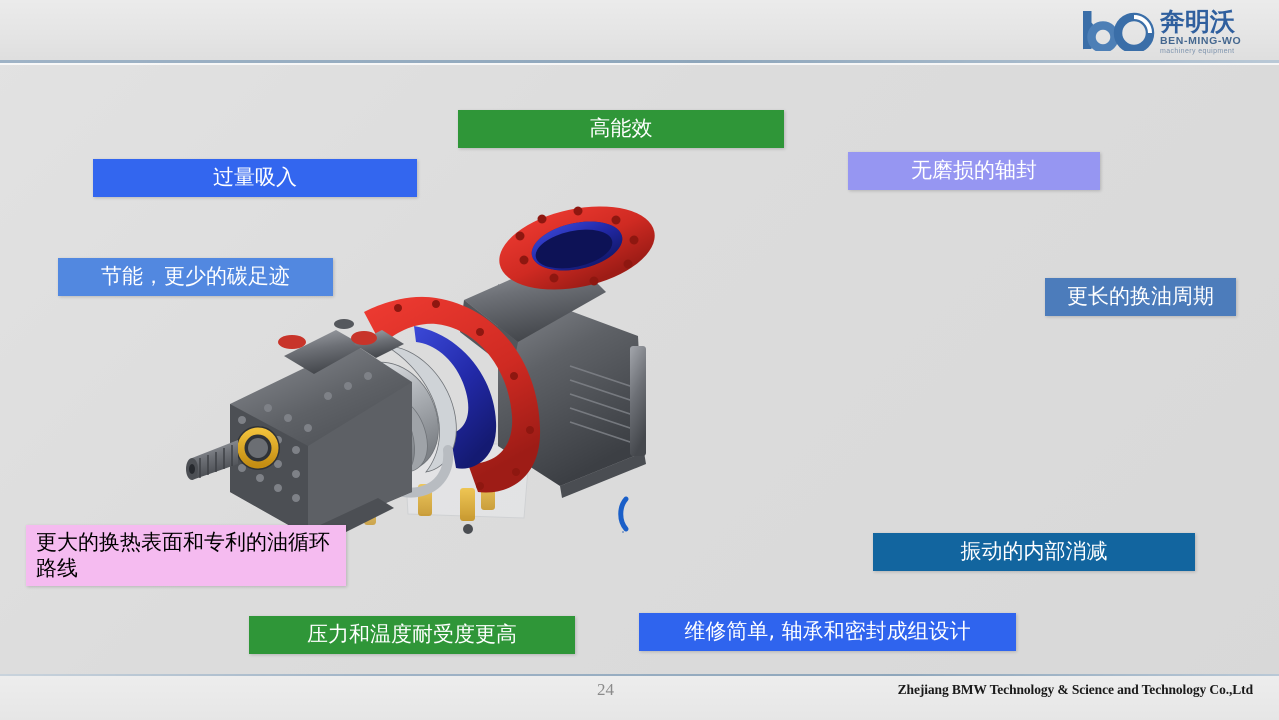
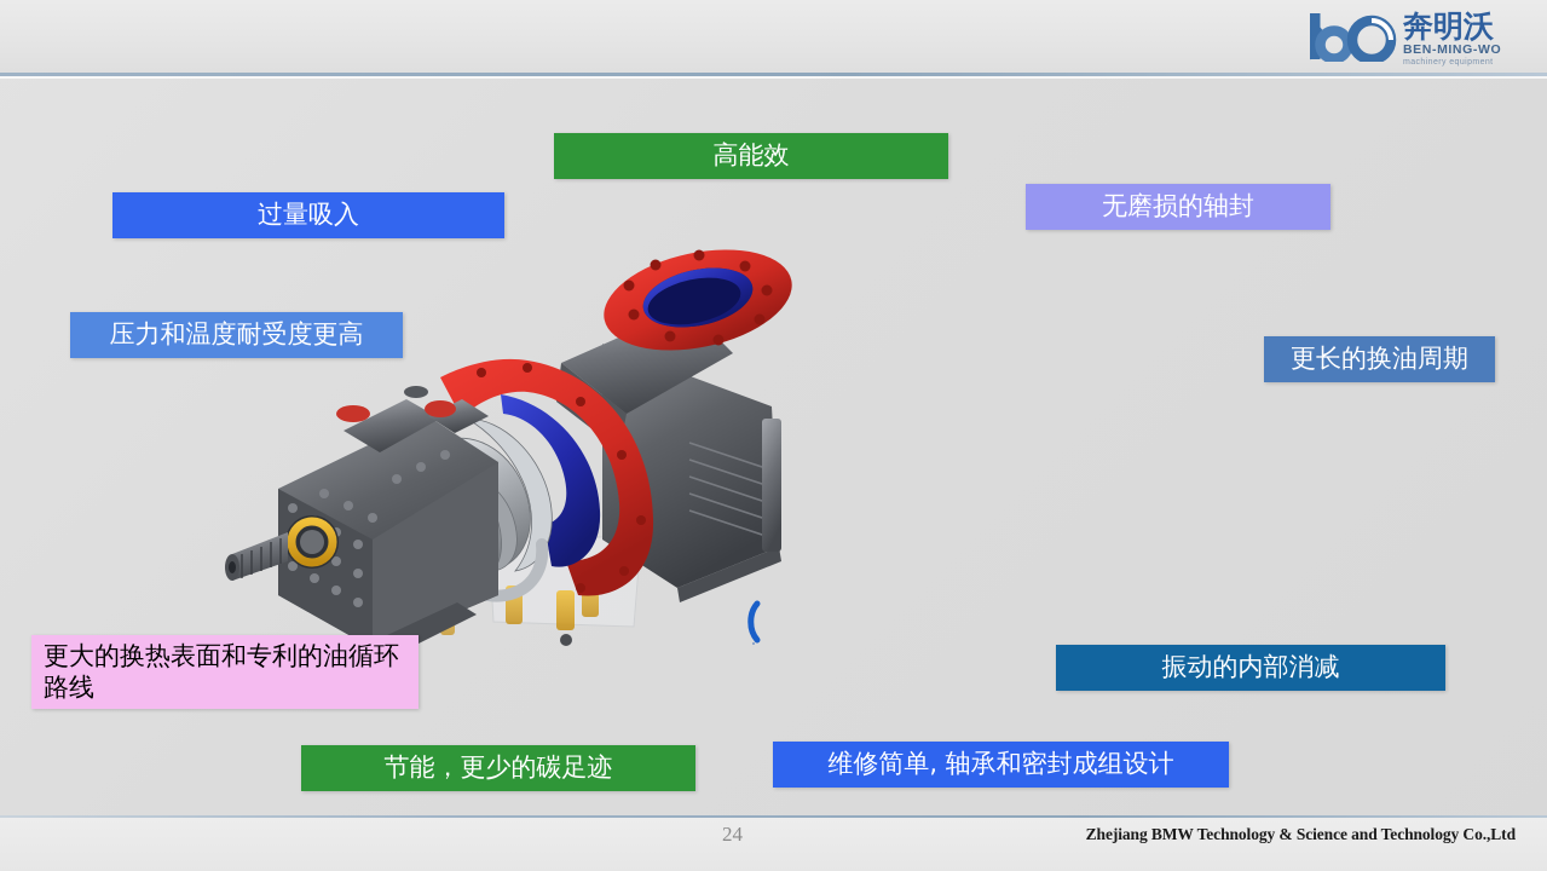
  奔明沃
  BEN-MING-WO
  高能效
  过量吸入
  无磨损的轴封
- 节能，更少的碳足迹
+ 压力和温度耐受度更高
  更长的换油周期
  更大的换热表面和专利的油循环路线
  振动的内部消减
- 压力和温度耐受度更高
+ 节能，更少的碳足迹
  维修简单, 轴承和密封成组设计
  24
  Zhejiang BMW Technology & Science and Technology Co.,Ltd
